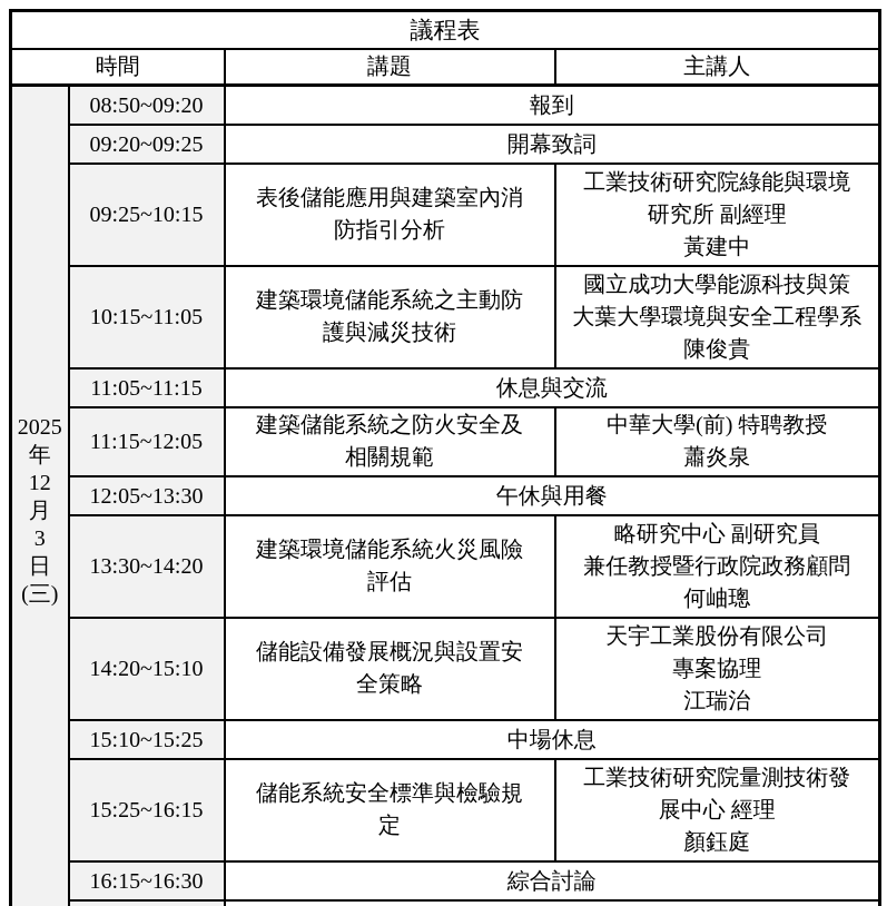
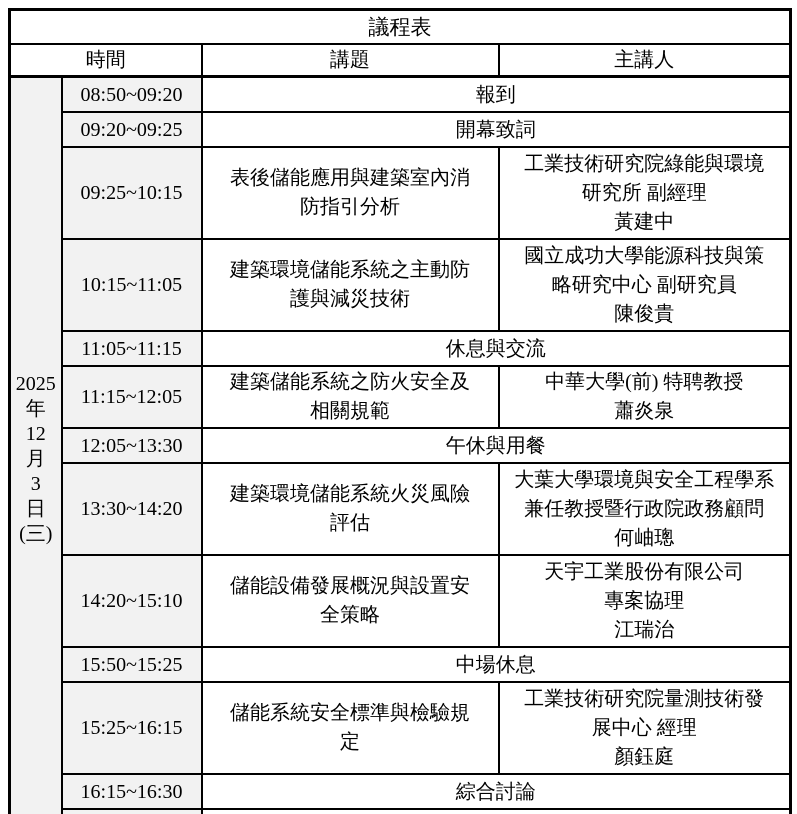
  議程表
  時間	講題	主講人
  2025年12月3日(三)	08:50~09:20	報到
  09:20~09:25	開幕致詞
  09:25~10:15	表後儲能應用與建築室內消防指引分析	工業技術研究院綠能與環境研究所 副經理黃建中
- 10:15~11:05	建築環境儲能系統之主動防護與減災技術	國立成功大學能源科技與策大葉大學環境與安全工程學系陳俊貴
+ 10:15~11:05	建築環境儲能系統之主動防護與減災技術	國立成功大學能源科技與策略研究中心 副研究員陳俊貴
  11:05~11:15	休息與交流
  11:15~12:05	建築儲能系統之防火安全及相關規範	中華大學(前) 特聘教授蕭炎泉
  12:05~13:30	午休與用餐
- 13:30~14:20	建築環境儲能系統火災風險評估	略研究中心 副研究員兼任教授暨行政院政務顧問何岫璁
+ 13:30~14:20	建築環境儲能系統火災風險評估	大葉大學環境與安全工程學系兼任教授暨行政院政務顧問何岫璁
  14:20~15:10	儲能設備發展概況與設置安全策略	天宇工業股份有限公司專案協理江瑞治
- 15:10~15:25	中場休息
+ 15:50~15:25	中場休息
  15:25~16:15	儲能系統安全標準與檢驗規定	工業技術研究院量測技術發展中心 經理顏鈺庭
  16:15~16:30	綜合討論
